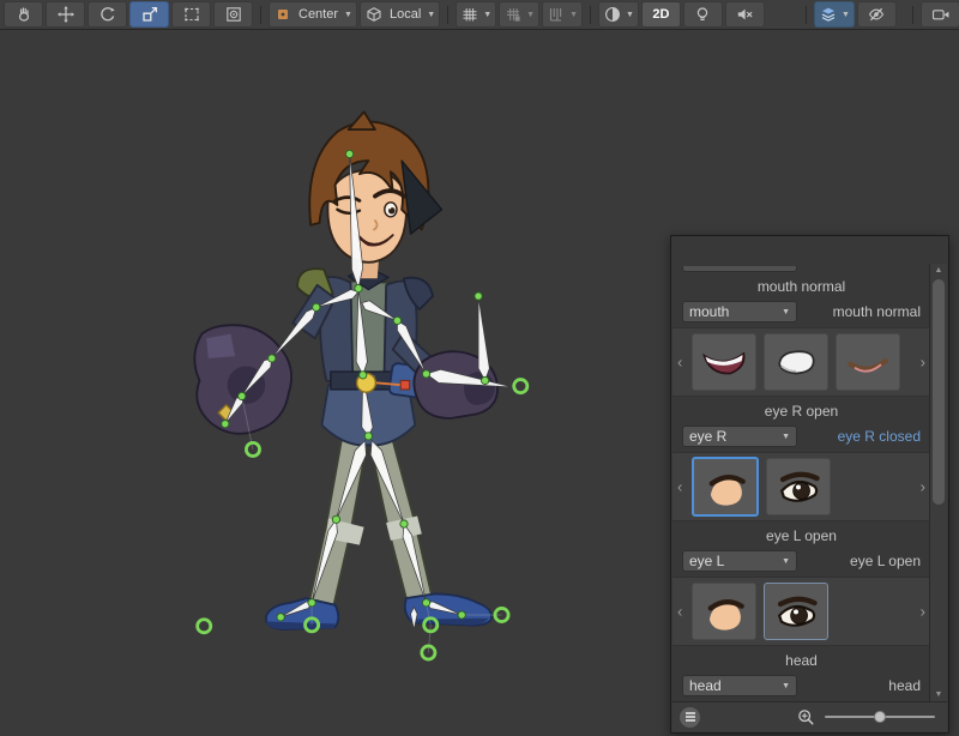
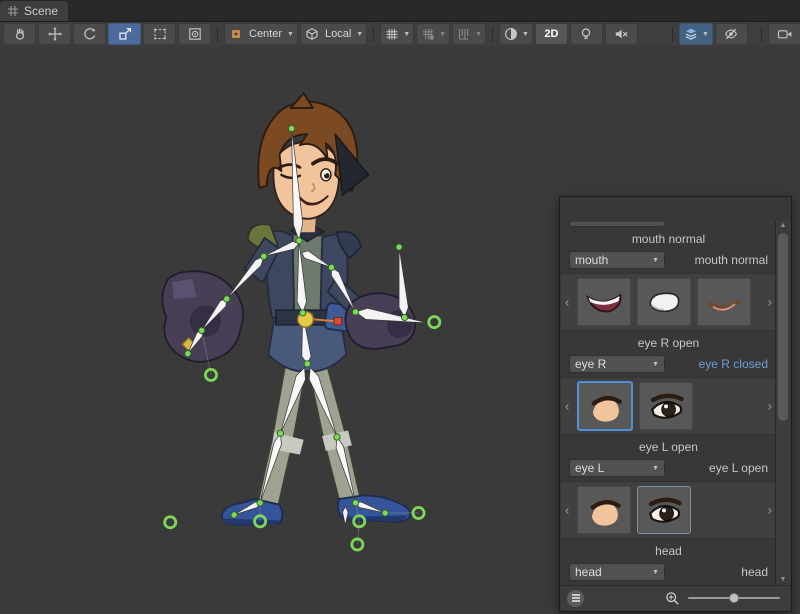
+ Scene
  Center
  Local
  2D
  mouth normal
  mouth
  mouth normal
  ‹
  ›
  eye R open
  eye R
  eye R closed
  ‹
  ›
  eye L open
  eye L
  eye L open
  ‹
  ›
  head
  head
  head
